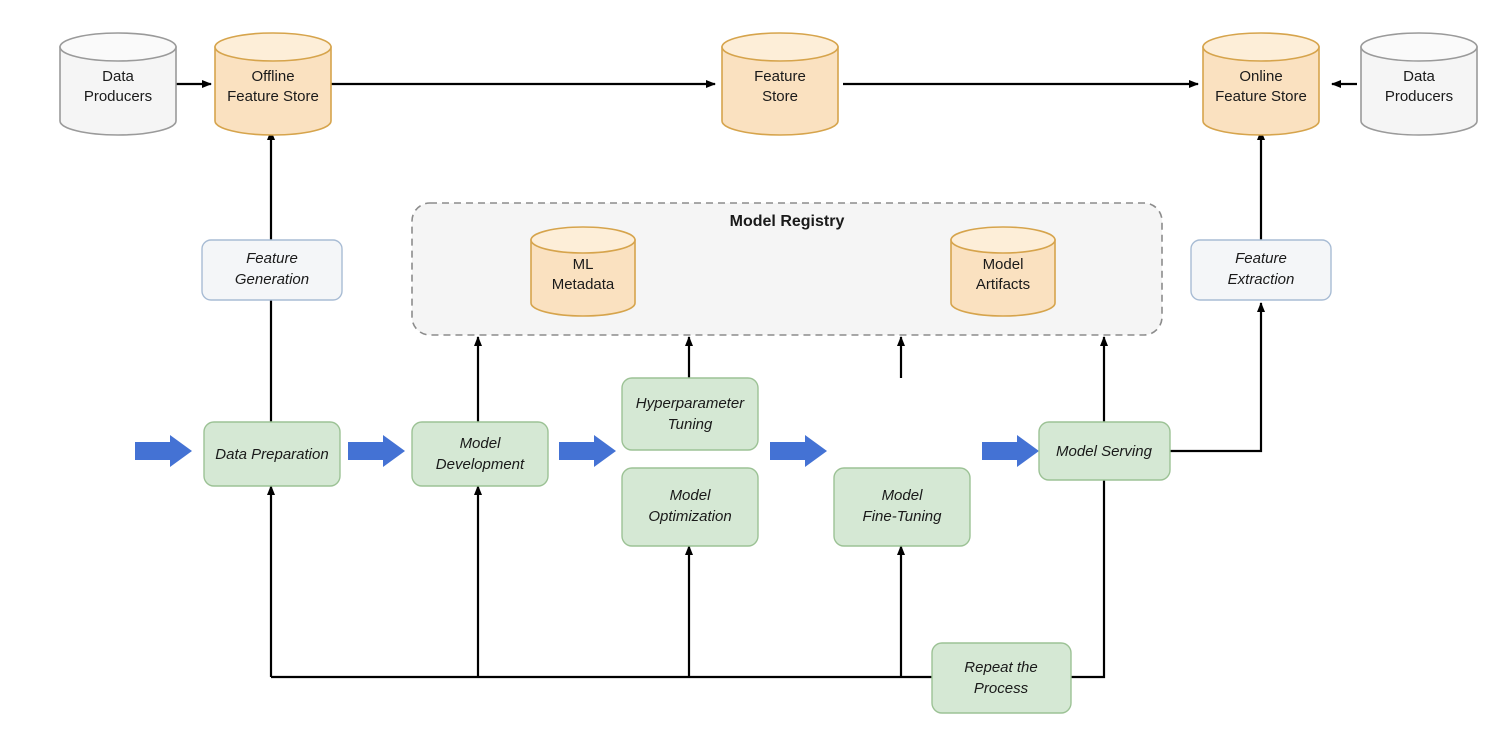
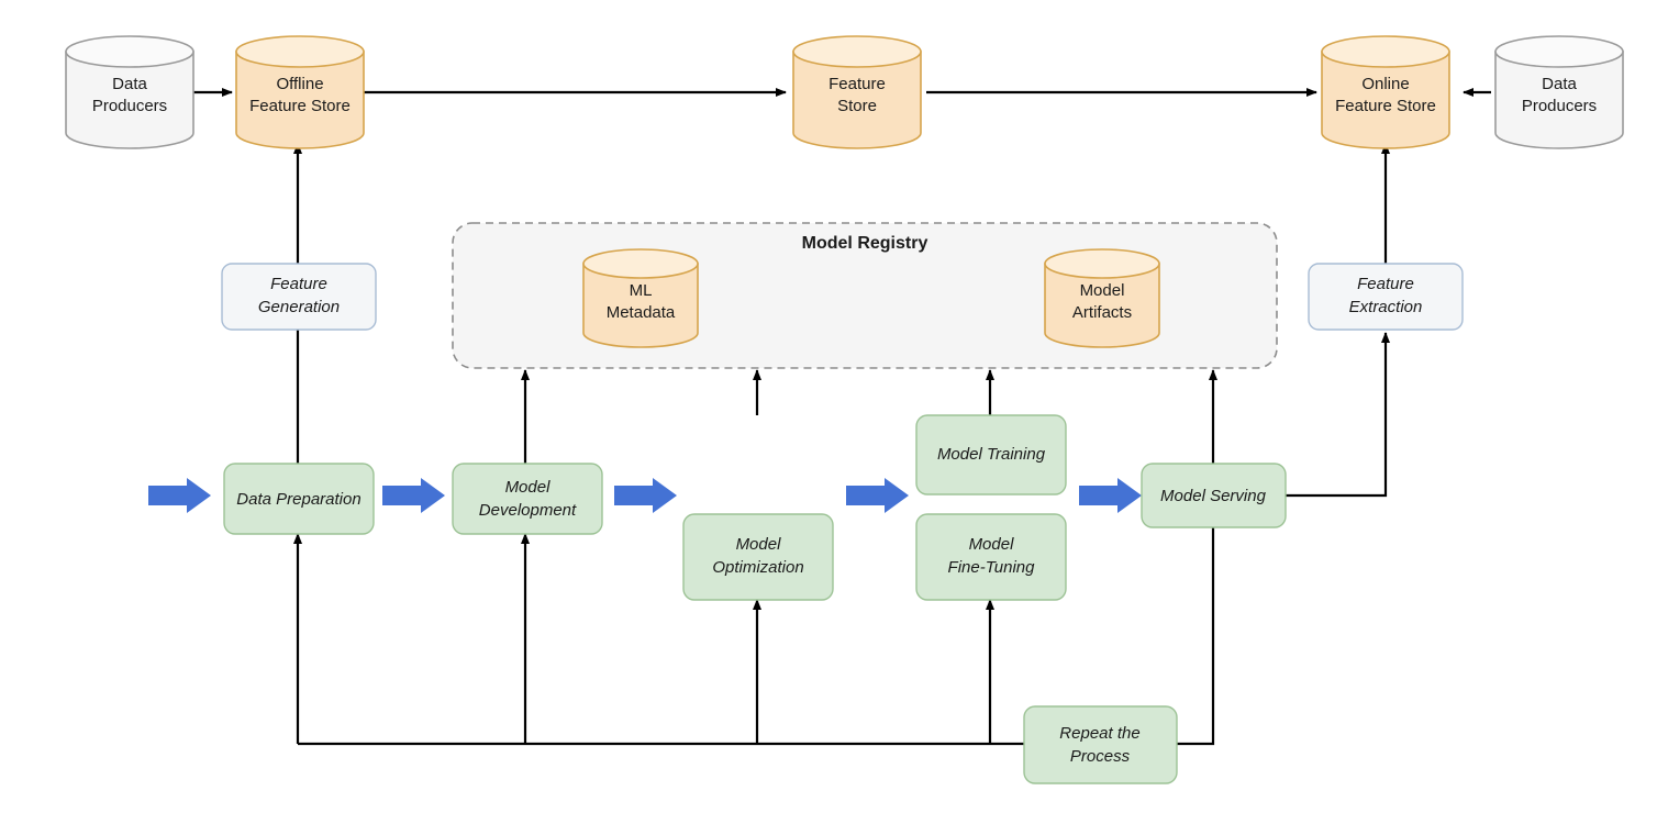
  Model Registry
  ML
  Metadata
  Model
  Artifacts
  Data
  Producers
  Offline
  Feature Store
  Feature
  Store
  Online
  Feature Store
  Data
  Producers
  Feature
  Generation
  Feature
  Extraction
  Data Preparation
  Model
  Development
- Hyperparameter
- Tuning
  Model
  Optimization
+ Model Training
  Model
  Fine-Tuning
  Model Serving
  Repeat the
  Process
